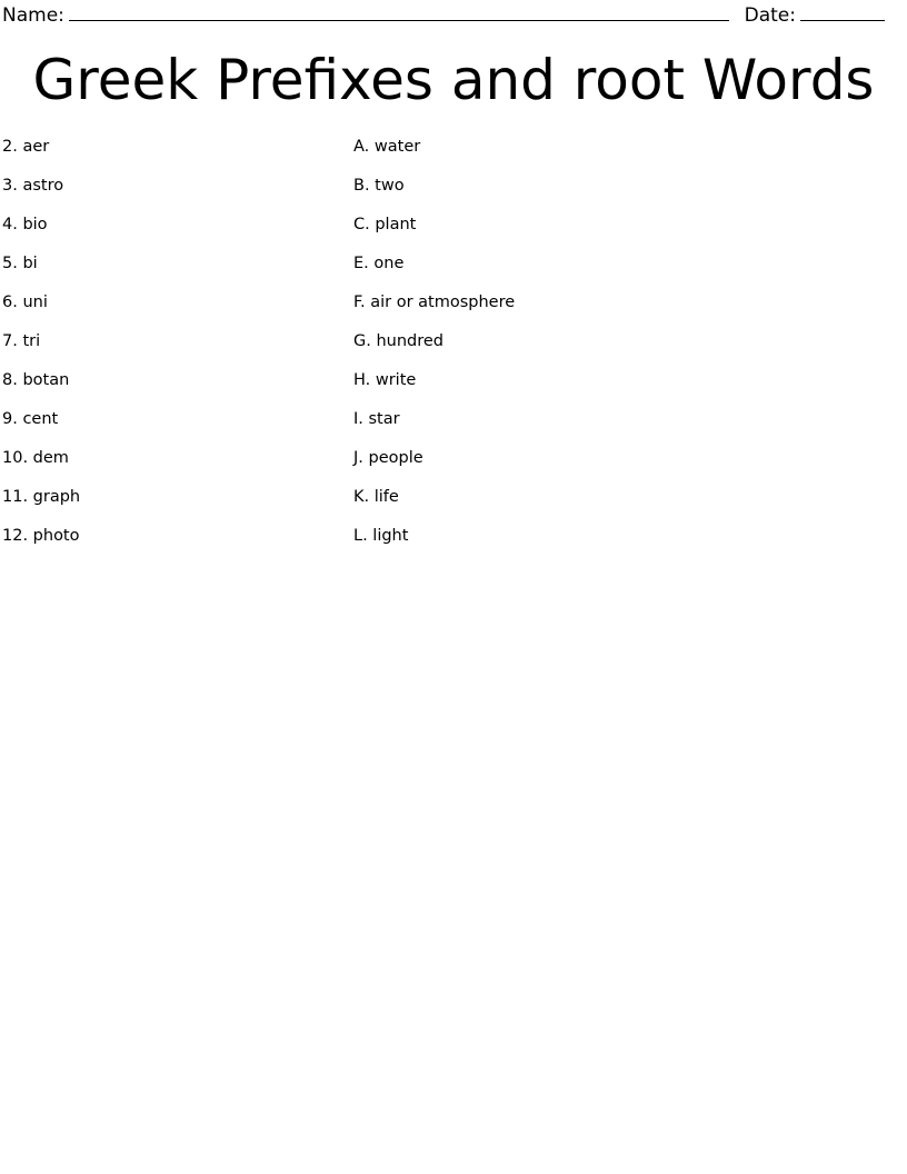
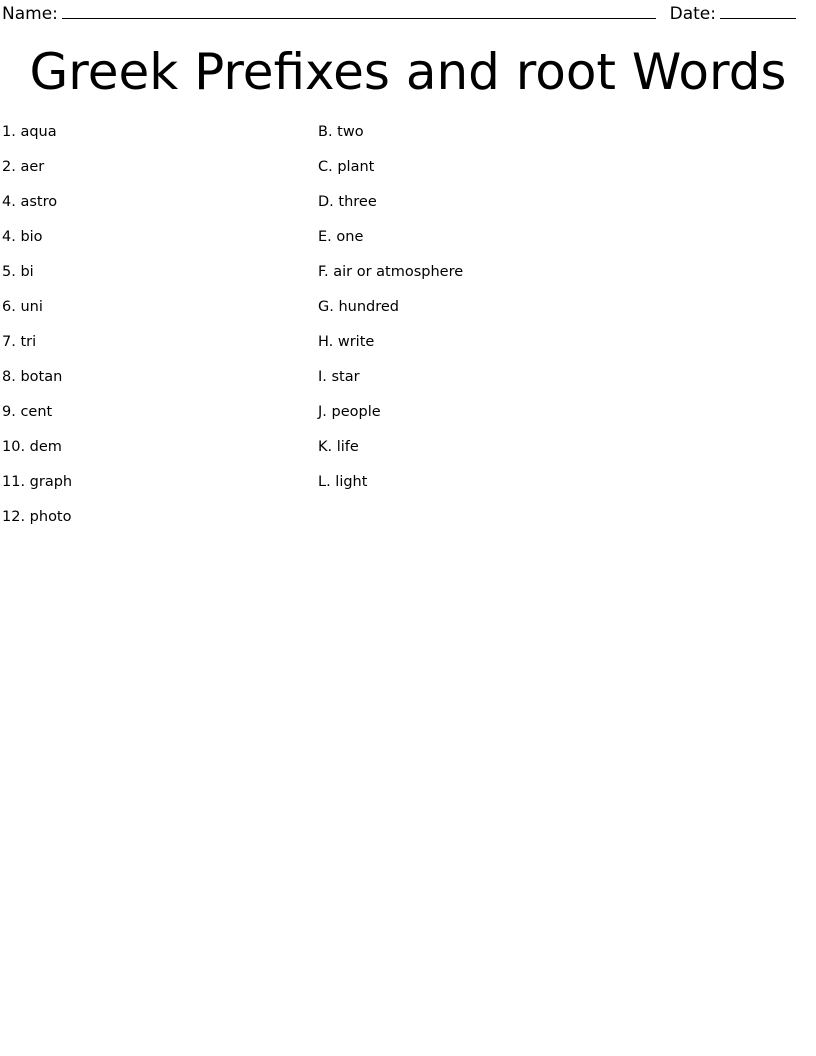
  Name:
  Date:
  Greek Prefixes and root Words
+ 1. aqua
  2. aer
- 3. astro
+ 4. astro
  4. bio
  5. bi
  6. uni
  7. tri
  8. botan
  9. cent
  10. dem
  11. graph
  12. photo
- A. water
  B. two
  C. plant
+ D. three
  E. one
  F. air or atmosphere
  G. hundred
  H. write
  I. star
  J. people
  K. life
  L. light
